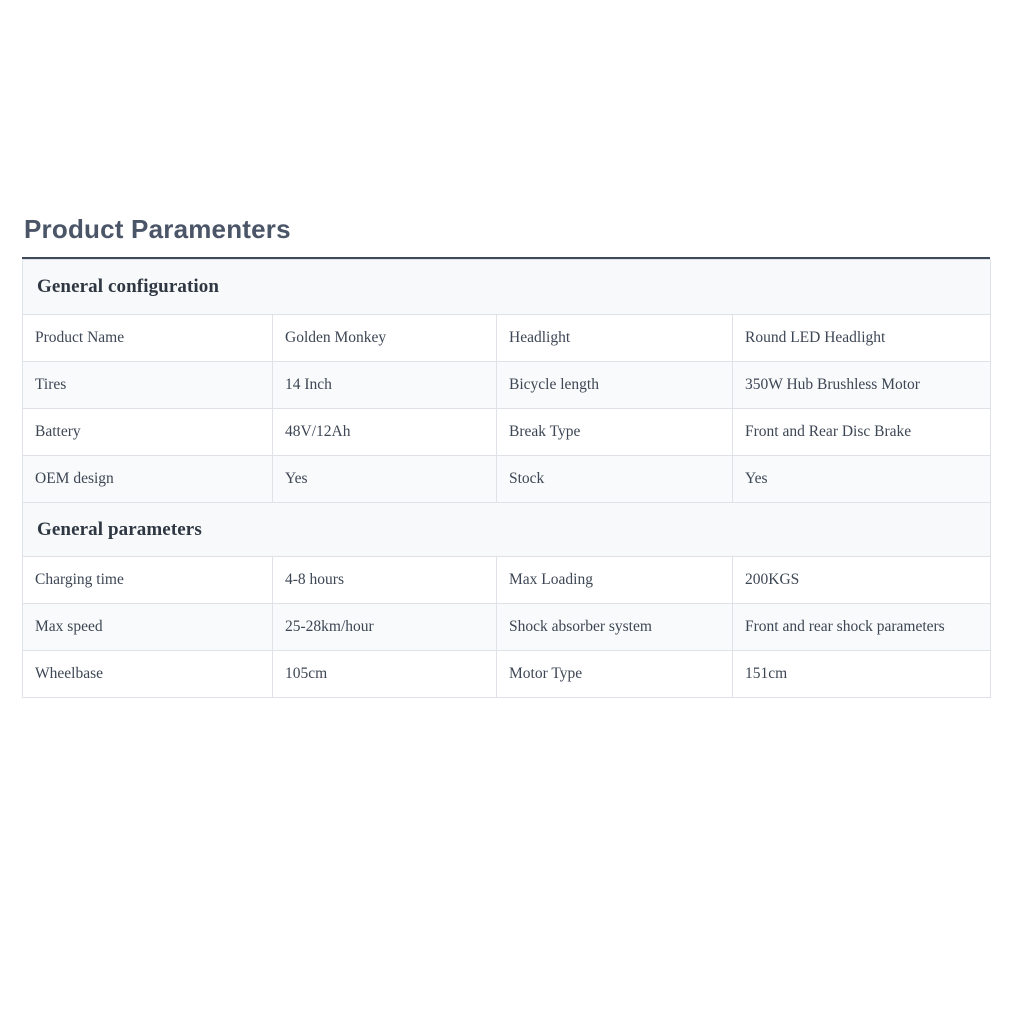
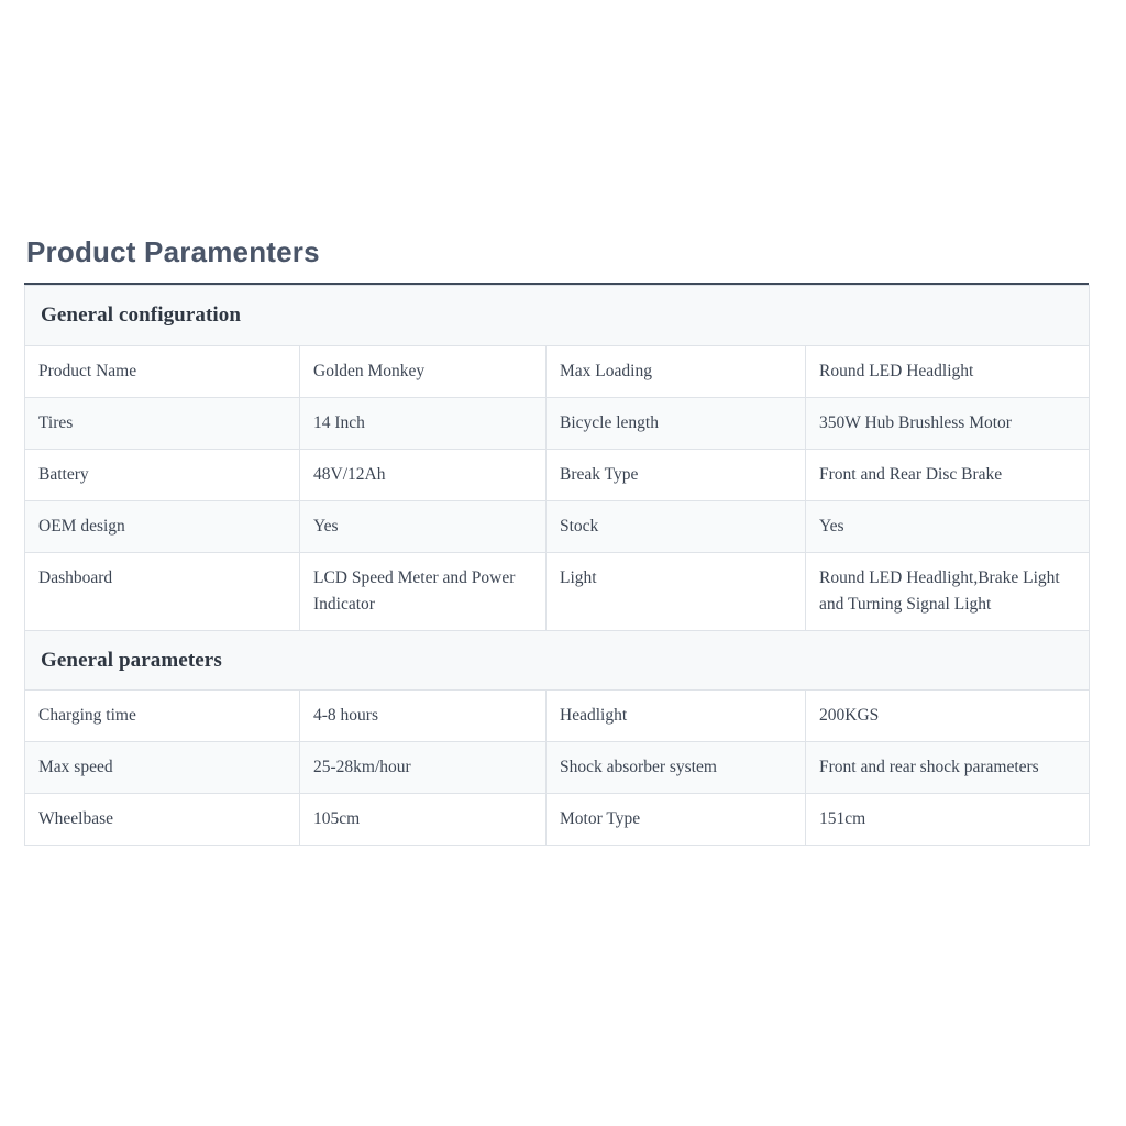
  Product Paramenters
  General configuration
- Product Name	Golden Monkey	Headlight	Round LED Headlight
+ Product Name	Golden Monkey	Max Loading	Round LED Headlight
  Tires	14 Inch	Bicycle length	350W Hub Brushless Motor
  Battery	48V/12Ah	Break Type	Front and Rear Disc Brake
  OEM design	Yes	Stock	Yes
+ Dashboard	LCD Speed Meter and Power Indicator	Light	Round LED Headlight,Brake Light and Turning Signal Light
  General parameters
- Charging time	4-8 hours	Max Loading	200KGS
+ Charging time	4-8 hours	Headlight	200KGS
  Max speed	25-28km/hour	Shock absorber system	Front and rear shock parameters
  Wheelbase	105cm	Motor Type	151cm
